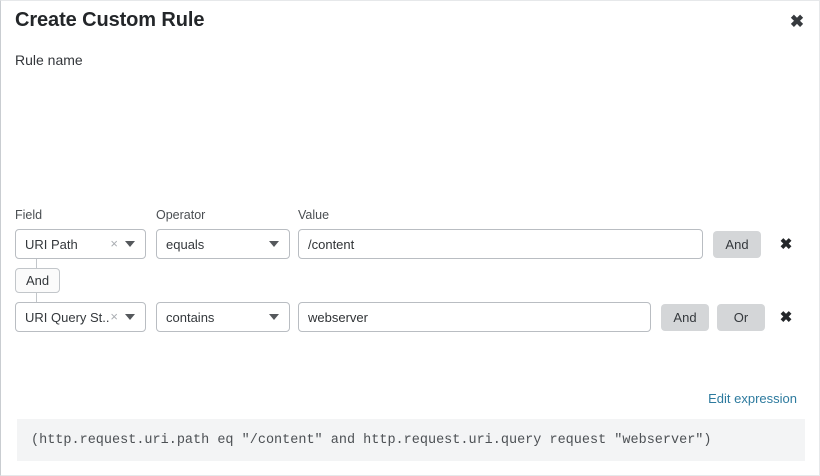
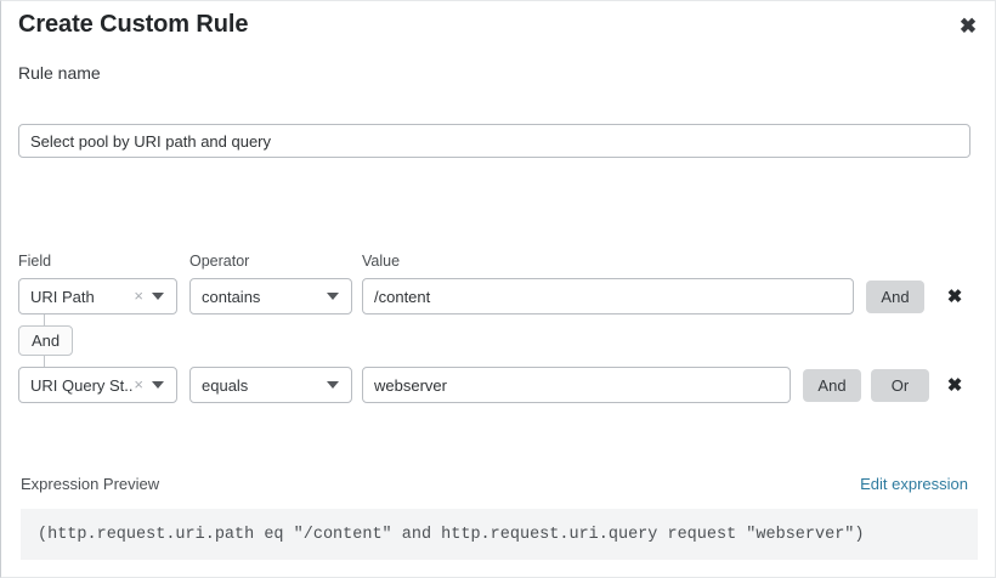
  Create Custom Rule
  ✖
  Rule name
+ Select pool by URI path and query
  Field
  Operator
  Value
  URI Path
  ×
- equals
+ contains
  /content
  And
  ✖
  And
  URI Query St..
  ×
- contains
+ equals
  webserver
  And
  Or
  ✖
+ Expression Preview
  Edit expression
  (http.request.uri.path eq "/content" and http.request.uri.query request "webserver")
